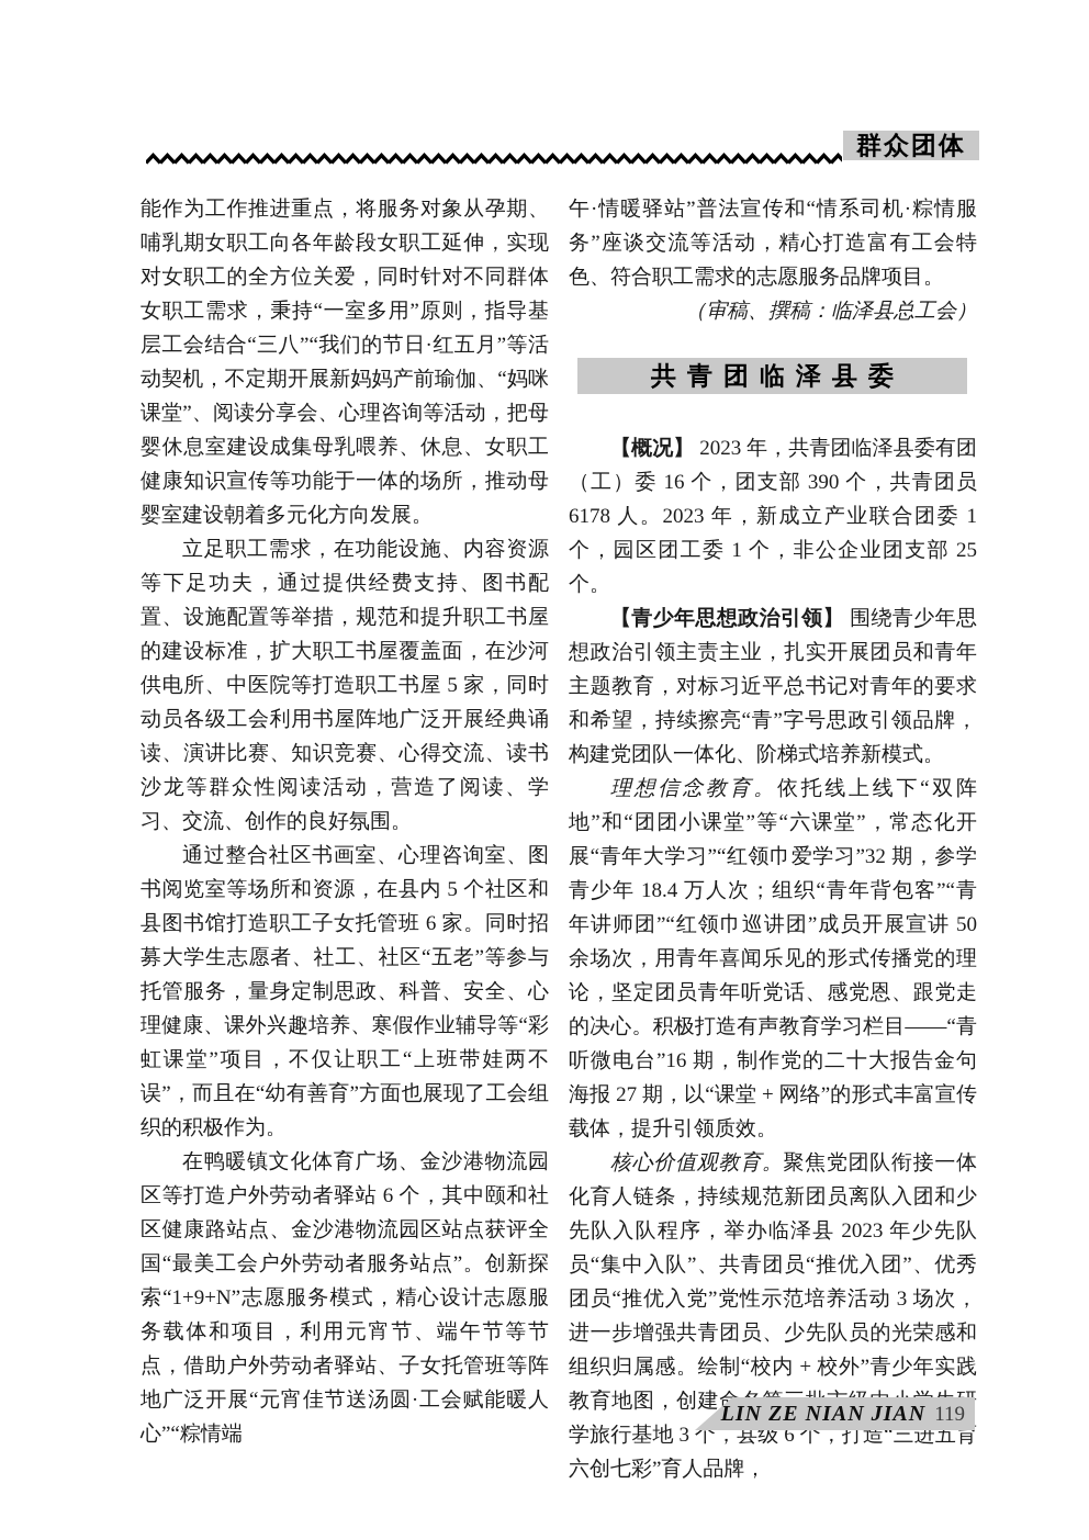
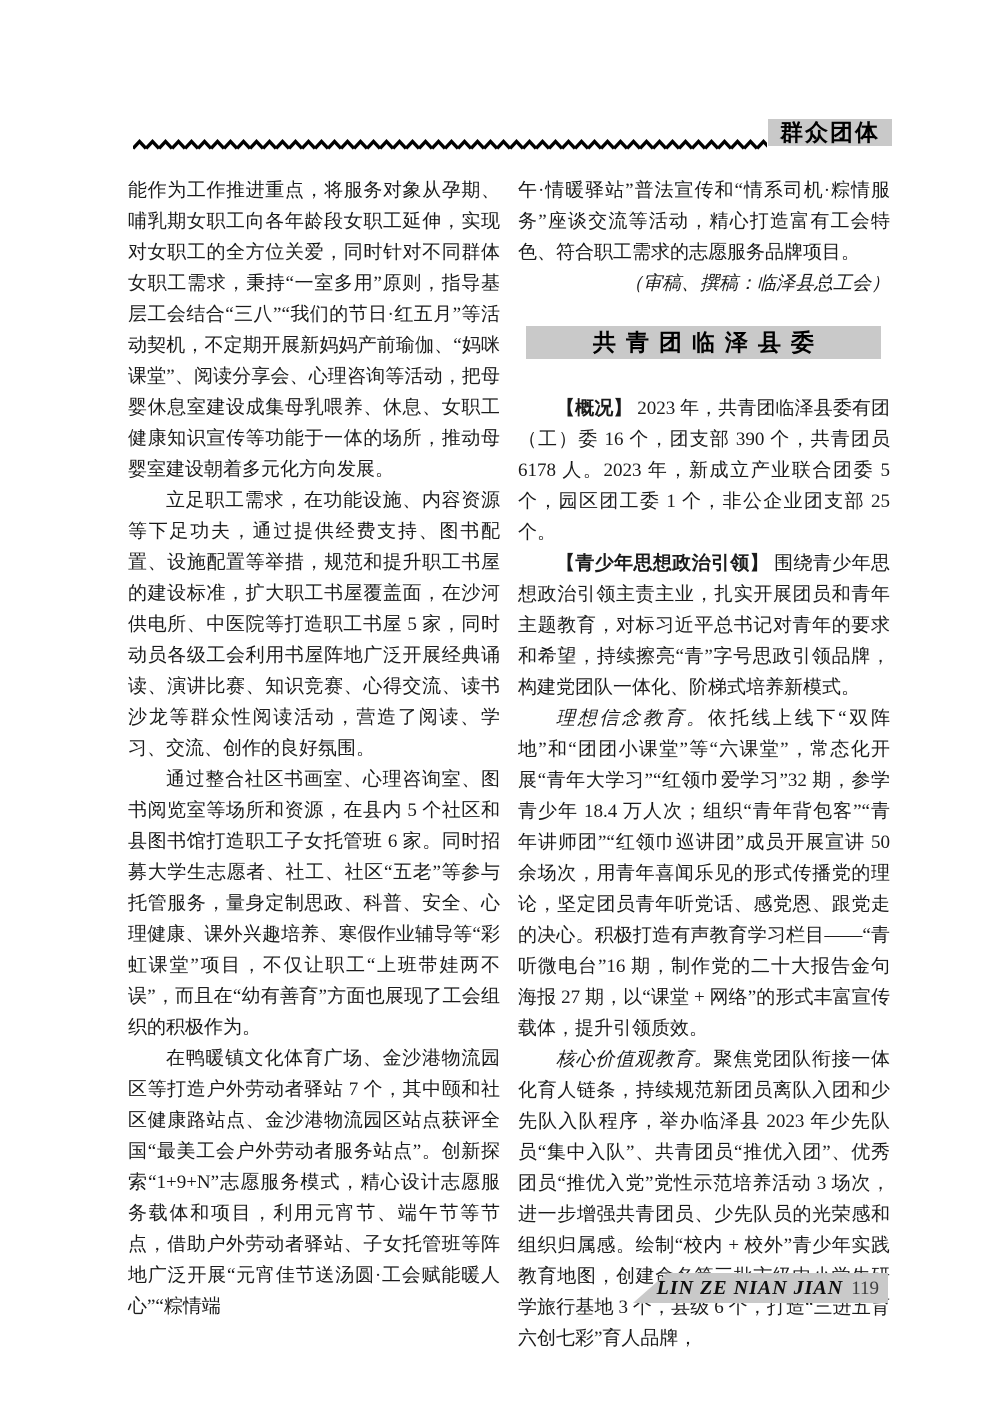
  群众团体
  能作为工作推进重点，将服务对象从孕期、哺乳期女职工向各年龄段女职工延伸，实现对女职工的全方位关爱，同时针对不同群体女职工需求，秉持“一室多用”原则，指导基层工会结合“三八”“我们的节日·红五月”等活动契机，不定期开展新妈妈产前瑜伽、“妈咪课堂”、阅读分享会、心理咨询等活动，把母婴休息室建设成集母乳喂养、休息、女职工健康知识宣传等功能于一体的场所，推动母婴室建设朝着多元化方向发展。
  立足职工需求，在功能设施、内容资源等下足功夫，通过提供经费支持、图书配置、设施配置等举措，规范和提升职工书屋的建设标准，扩大职工书屋覆盖面，在沙河供电所、中医院等打造职工书屋 5 家，同时动员各级工会利用书屋阵地广泛开展经典诵读、演讲比赛、知识竞赛、心得交流、读书沙龙等群众性阅读活动，营造了阅读、学习、交流、创作的良好氛围。
  通过整合社区书画室、心理咨询室、图书阅览室等场所和资源，在县内 5 个社区和县图书馆打造职工子女托管班 6 家。同时招募大学生志愿者、社工、社区“五老”等参与托管服务，量身定制思政、科普、安全、心理健康、课外兴趣培养、寒假作业辅导等“彩虹课堂”项目，不仅让职工“上班带娃两不误”，而且在“幼有善育”方面也展现了工会组织的积极作为。
- 在鸭暖镇文化体育广场、金沙港物流园区等打造户外劳动者驿站 6 个，其中颐和社区健康路站点、金沙港物流园区站点获评全国“最美工会户外劳动者服务站点”。创新探索“1+9+N”志愿服务模式，精心设计志愿服务载体和项目，利用元宵节、端午节等节点，借助户外劳动者驿站、子女托管班等阵地广泛开展“元宵佳节送汤圆·工会赋能暖人心”“粽情端
+ 在鸭暖镇文化体育广场、金沙港物流园区等打造户外劳动者驿站 7 个，其中颐和社区健康路站点、金沙港物流园区站点获评全国“最美工会户外劳动者服务站点”。创新探索“1+9+N”志愿服务模式，精心设计志愿服务载体和项目，利用元宵节、端午节等节点，借助户外劳动者驿站、子女托管班等阵地广泛开展“元宵佳节送汤圆·工会赋能暖人心”“粽情端
  午·情暖驿站”普法宣传和“情系司机·粽情服务”座谈交流等活动，精心打造富有工会特色、符合职工需求的志愿服务品牌项目。
  （审稿、撰稿：临泽县总工会）
  共青团临泽县委
- 【概况】 2023 年，共青团临泽县委有团（工）委 16 个，团支部 390 个，共青团员 6178 人。2023 年，新成立产业联合团委 1 个，园区团工委 1 个，非公企业团支部 25 个。
+ 【概况】 2023 年，共青团临泽县委有团（工）委 16 个，团支部 390 个，共青团员 6178 人。2023 年，新成立产业联合团委 5 个，园区团工委 1 个，非公企业团支部 25 个。
  【青少年思想政治引领】 围绕青少年思想政治引领主责主业，扎实开展团员和青年主题教育，对标习近平总书记对青年的要求和希望，持续擦亮“青”字号思政引领品牌，构建党团队一体化、阶梯式培养新模式。
  理想信念教育。依托线上线下“双阵地”和“团团小课堂”等“六课堂”，常态化开展“青年大学习”“红领巾爱学习”32 期，参学青少年 18.4 万人次；组织“青年背包客”“青年讲师团”“红领巾巡讲团”成员开展宣讲 50 余场次，用青年喜闻乐见的形式传播党的理论，坚定团员青年听党话、感党恩、跟党走的决心。积极打造有声教育学习栏目——“青听微电台”16 期，制作党的二十大报告金句海报 27 期，以“课堂 + 网络”的形式丰富宣传载体，提升引领质效。
  核心价值观教育。聚焦党团队衔接一体化育人链条，持续规范新团员离队入团和少先队入队程序，举办临泽县 2023 年少先队员“集中入队”、共青团员“推优入团”、优秀团员“推优入党”党性示范培养活动 3 场次，进一步增强共青团员、少先队员的光荣感和组织归属感。绘制“校内 + 校外”青少年实践教育地图，创建学旅行基地 3 个，县级 6 个，打造“三进五育六创七彩”育人品牌，
  LIN ZE NIAN JIAN 119
